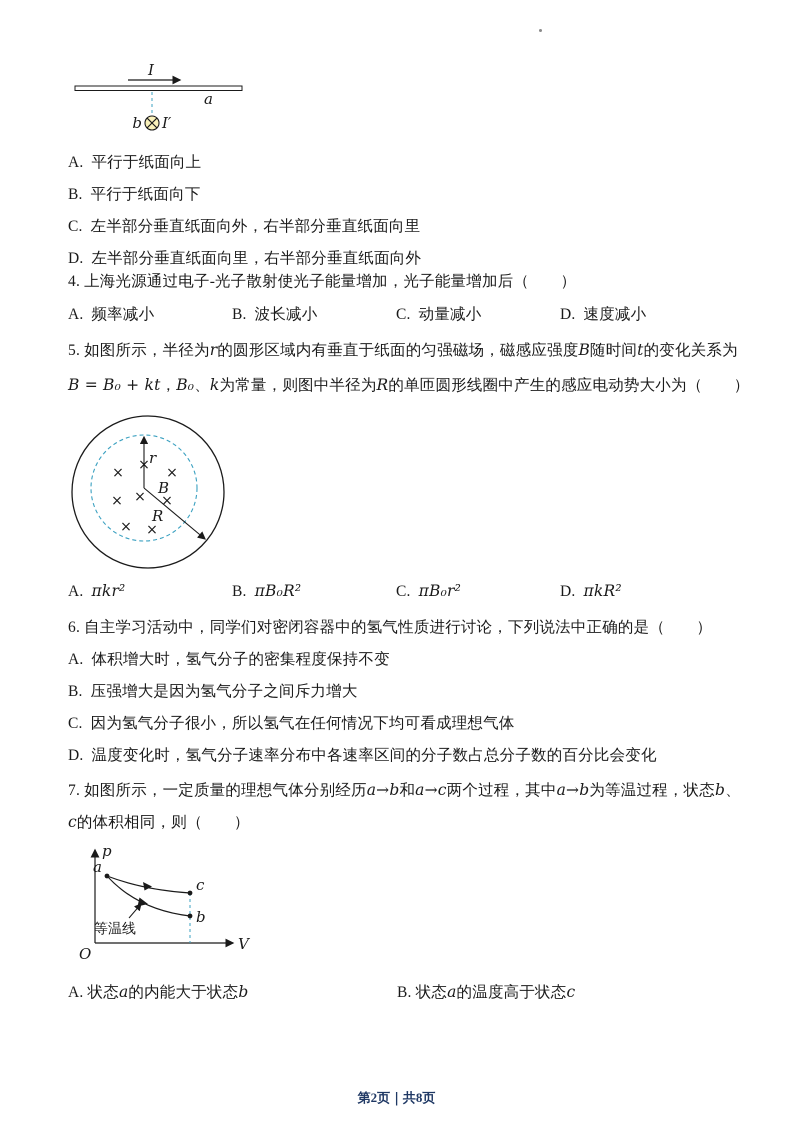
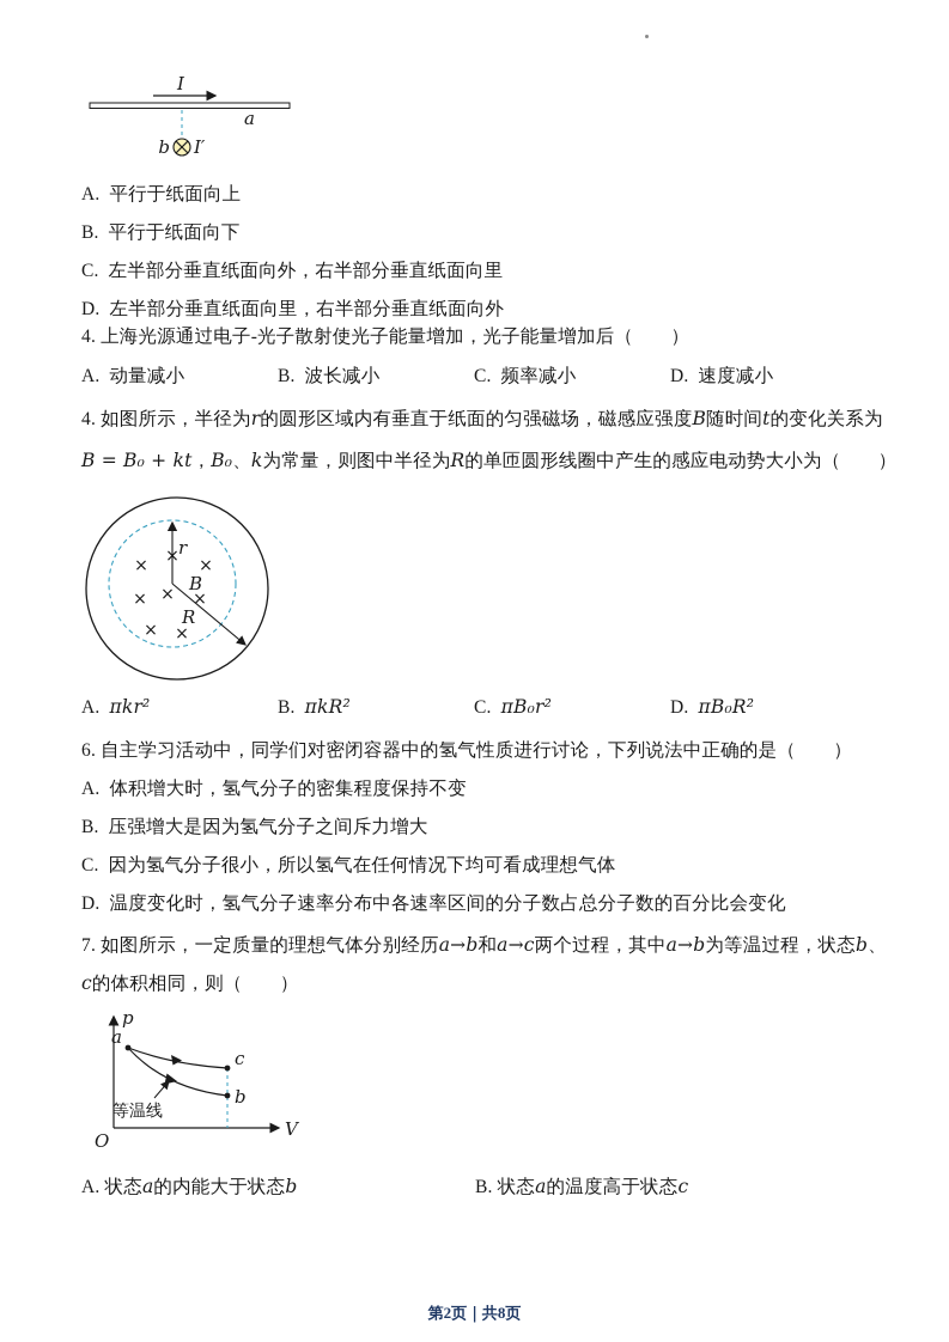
  I
  a
  b
  I′
  A. 平行于纸面向上
  B. 平行于纸面向下
  C. 左半部分垂直纸面向外，右半部分垂直纸面向里
  D. 左半部分垂直纸面向里，右半部分垂直纸面向外
  4. 上海光源通过电子-光子散射使光子能量增加，光子能量增加后（ ）
- A. 频率减小
+ A. 动量减小
  B. 波长减小
- C. 动量减小
+ C. 频率减小
  D. 速度减小
- 5. 如图所示，半径为r的圆形区域内有垂直于纸面的匀强磁场，磁感应强度B随时间t的变化关系为
+ 4. 如图所示，半径为r的圆形区域内有垂直于纸面的匀强磁场，磁感应强度B随时间t的变化关系为
  B = B₀ + kt，B₀、k为常量，则图中半径为R的单匝圆形线圈中产生的感应电动势大小为（ ）
  ×
  ×
  ×
  ×
  ×
  ×
  ×
  r
  B
  R
  A. πkr²
- B. πB₀R²
+ B. πkR²
  C. πB₀r²
- D. πkR²
+ D. πB₀R²
  6. 自主学习活动中，同学们对密闭容器中的氢气性质进行讨论，下列说法中正确的是（ ）
  A. 体积增大时，氢气分子的密集程度保持不变
  B. 压强增大是因为氢气分子之间斥力增大
  C. 因为氢气分子很小，所以氢气在任何情况下均可看成理想气体
  D. 温度变化时，氢气分子速率分布中各速率区间的分子数占总分子数的百分比会变化
  7. 如图所示，一定质量的理想气体分别经历a→b和a→c两个过程，其中a→b为等温过程，状态b、
  c的体积相同，则（ ）
  p
  V
  O
  a
  c
  b
  等温线
  A. 状态a的内能大于状态b
  B. 状态a的温度高于状态c
  第2页｜共8页
